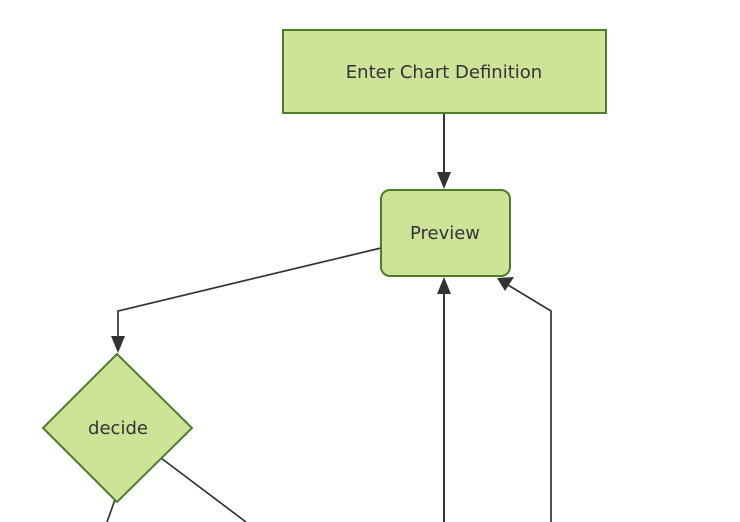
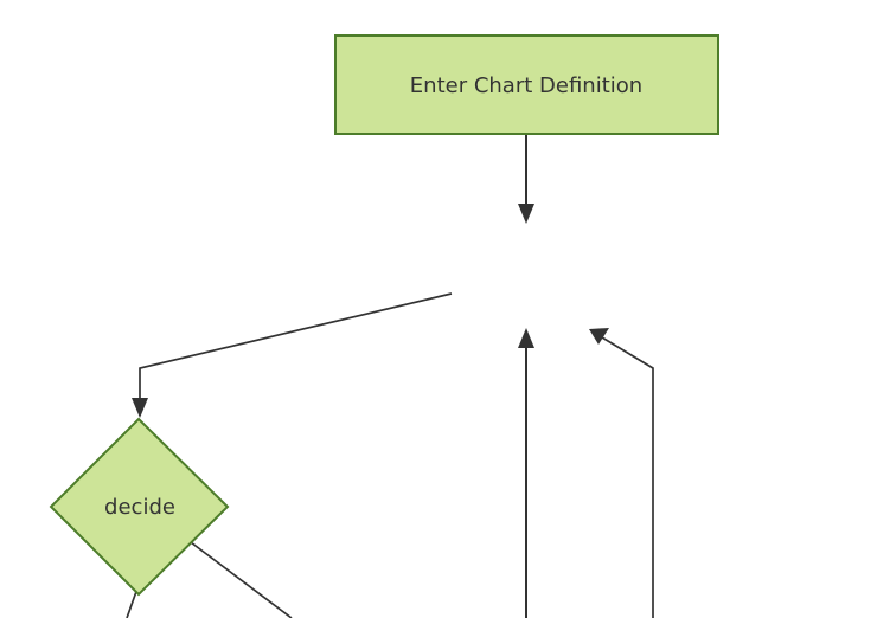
  Enter Chart Definition
- Preview
  decide
